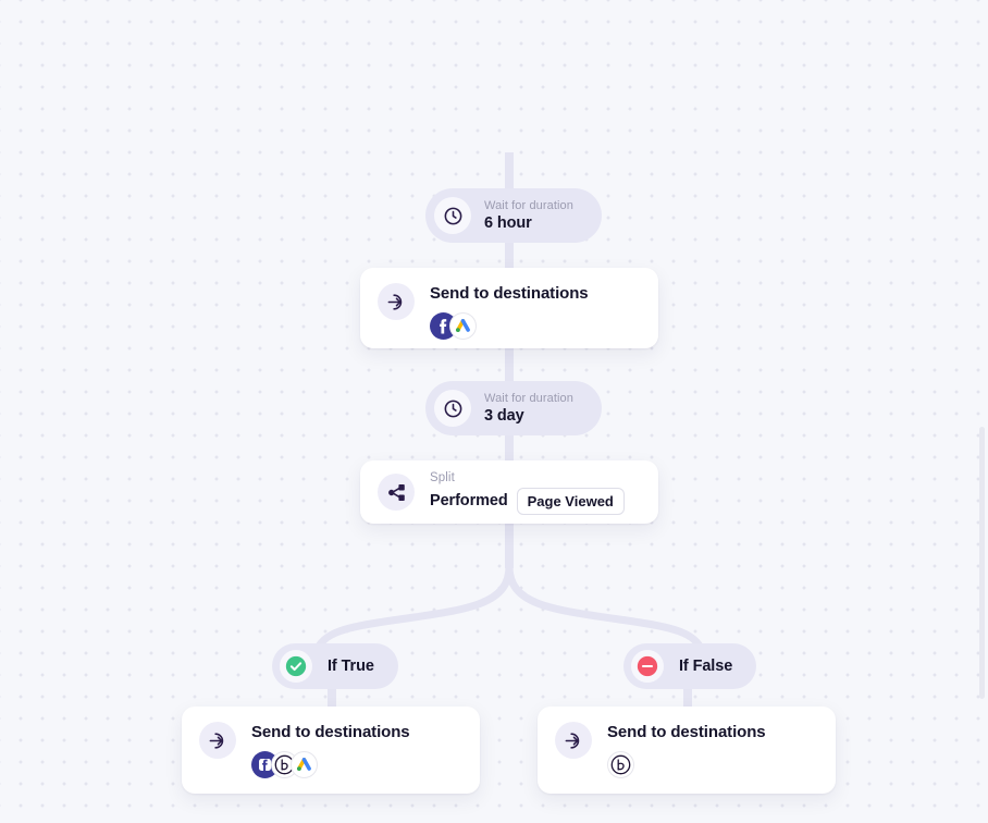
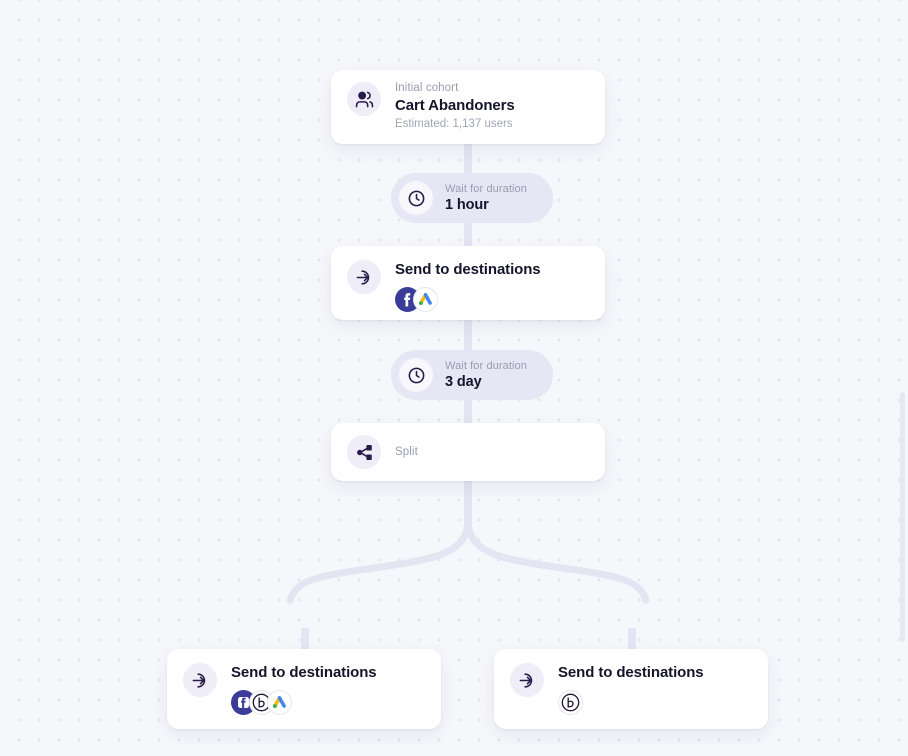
+ Initial cohort
+ Cart Abandoners
+ Estimated: 1,137 users
  Wait for duration
- 6 hour
+ 1 hour
  Send to destinations
  Wait for duration
  3 day
  Split
- Performed
- Page Viewed
- If True
- If False
  Send to destinations
  Send to destinations
